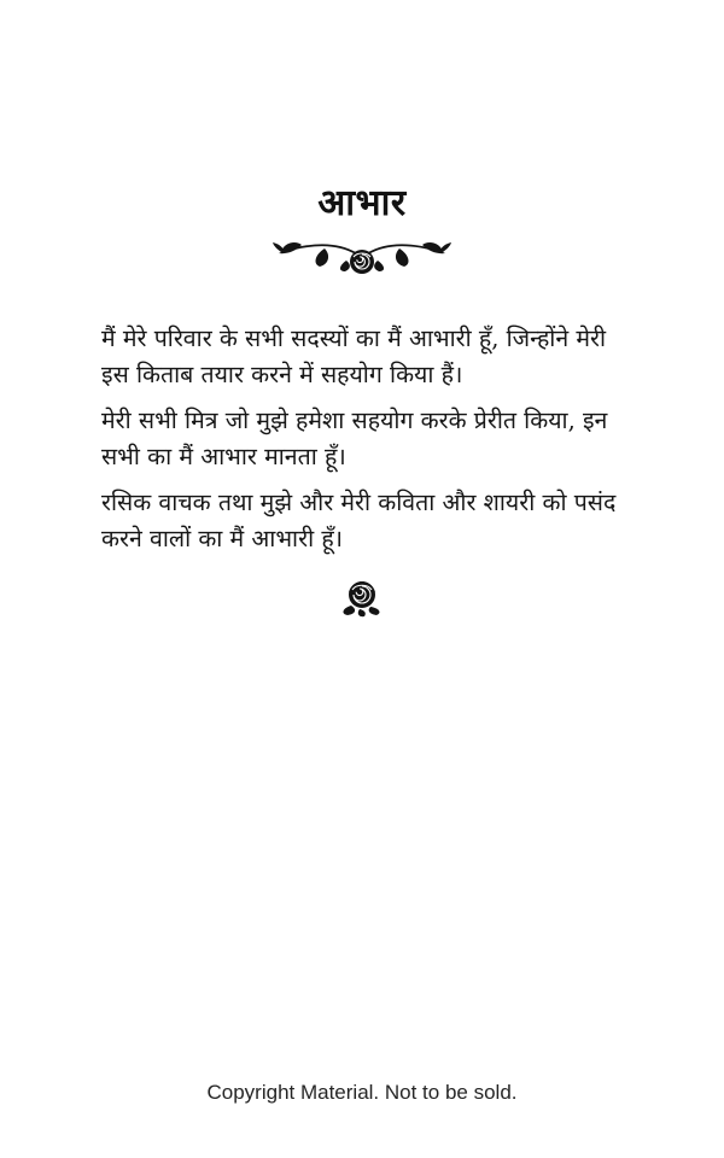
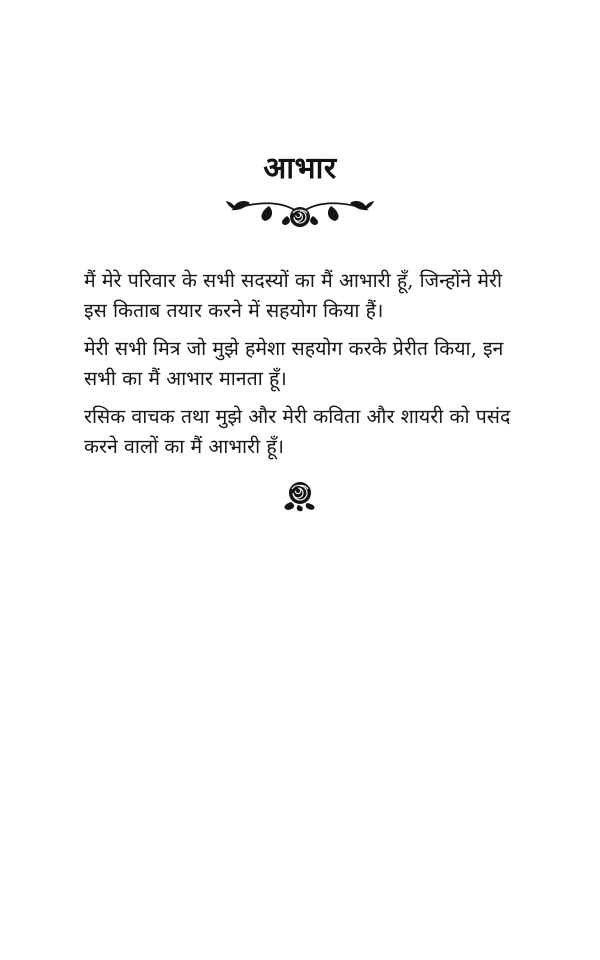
  आभार
  मैं मेरे परिवार के सभी सदस्यों का मैं आभारी हूँ, जिन्होंने मेरी इस किताब तयार करने में सहयोग किया हैं।
  मेरी सभी मित्र जो मुझे हमेशा सहयोग करके प्रेरीत किया, इन सभी का मैं आभार मानता हूँ।
  रसिक वाचक तथा मुझे और मेरी कविता और शायरी को पसंद करने वालों का मैं आभारी हूँ।
- Copyright Material. Not to be sold.
